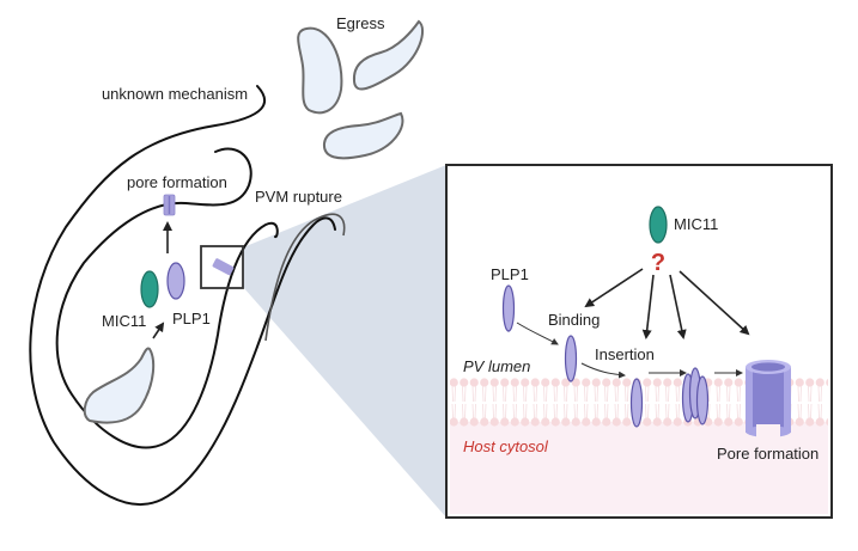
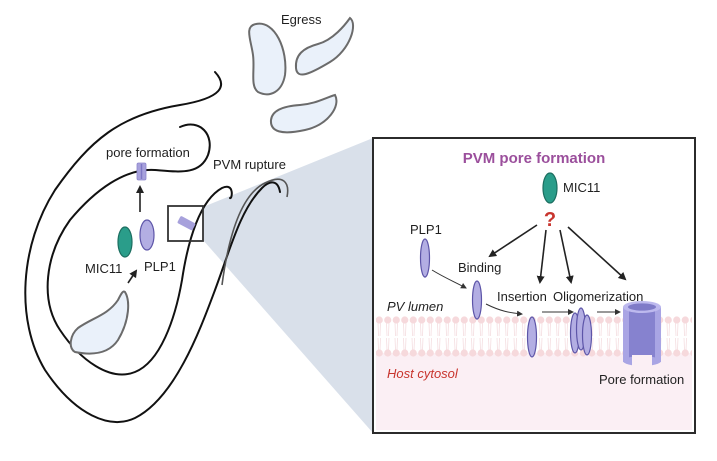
  Egress
- unknown mechanism
  pore formation
  PVM rupture
  MIC11
  PLP1
+ PVM pore formation
  MIC11
  ?
  PLP1
  Binding
  Insertion
+ Oligomerization
  Pore formation
  PV lumen
  Host cytosol
